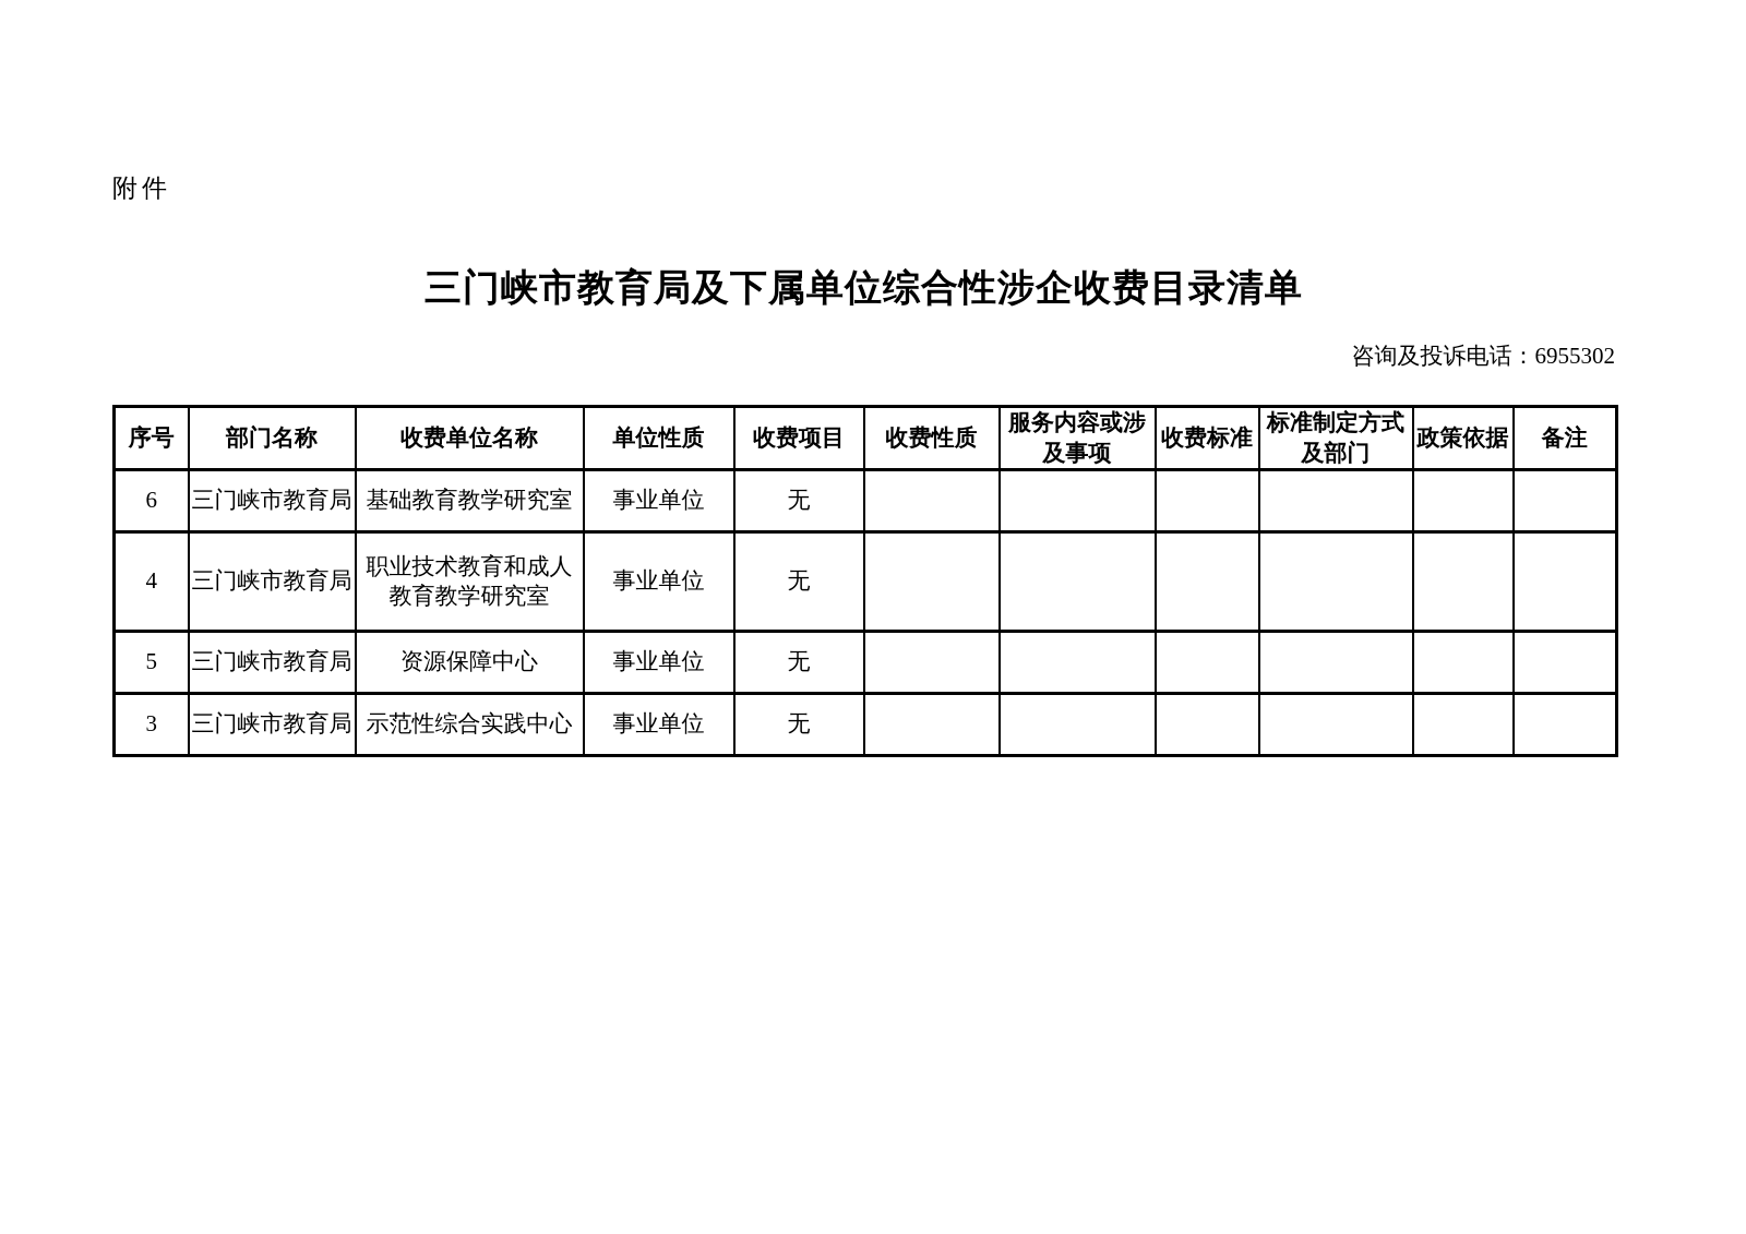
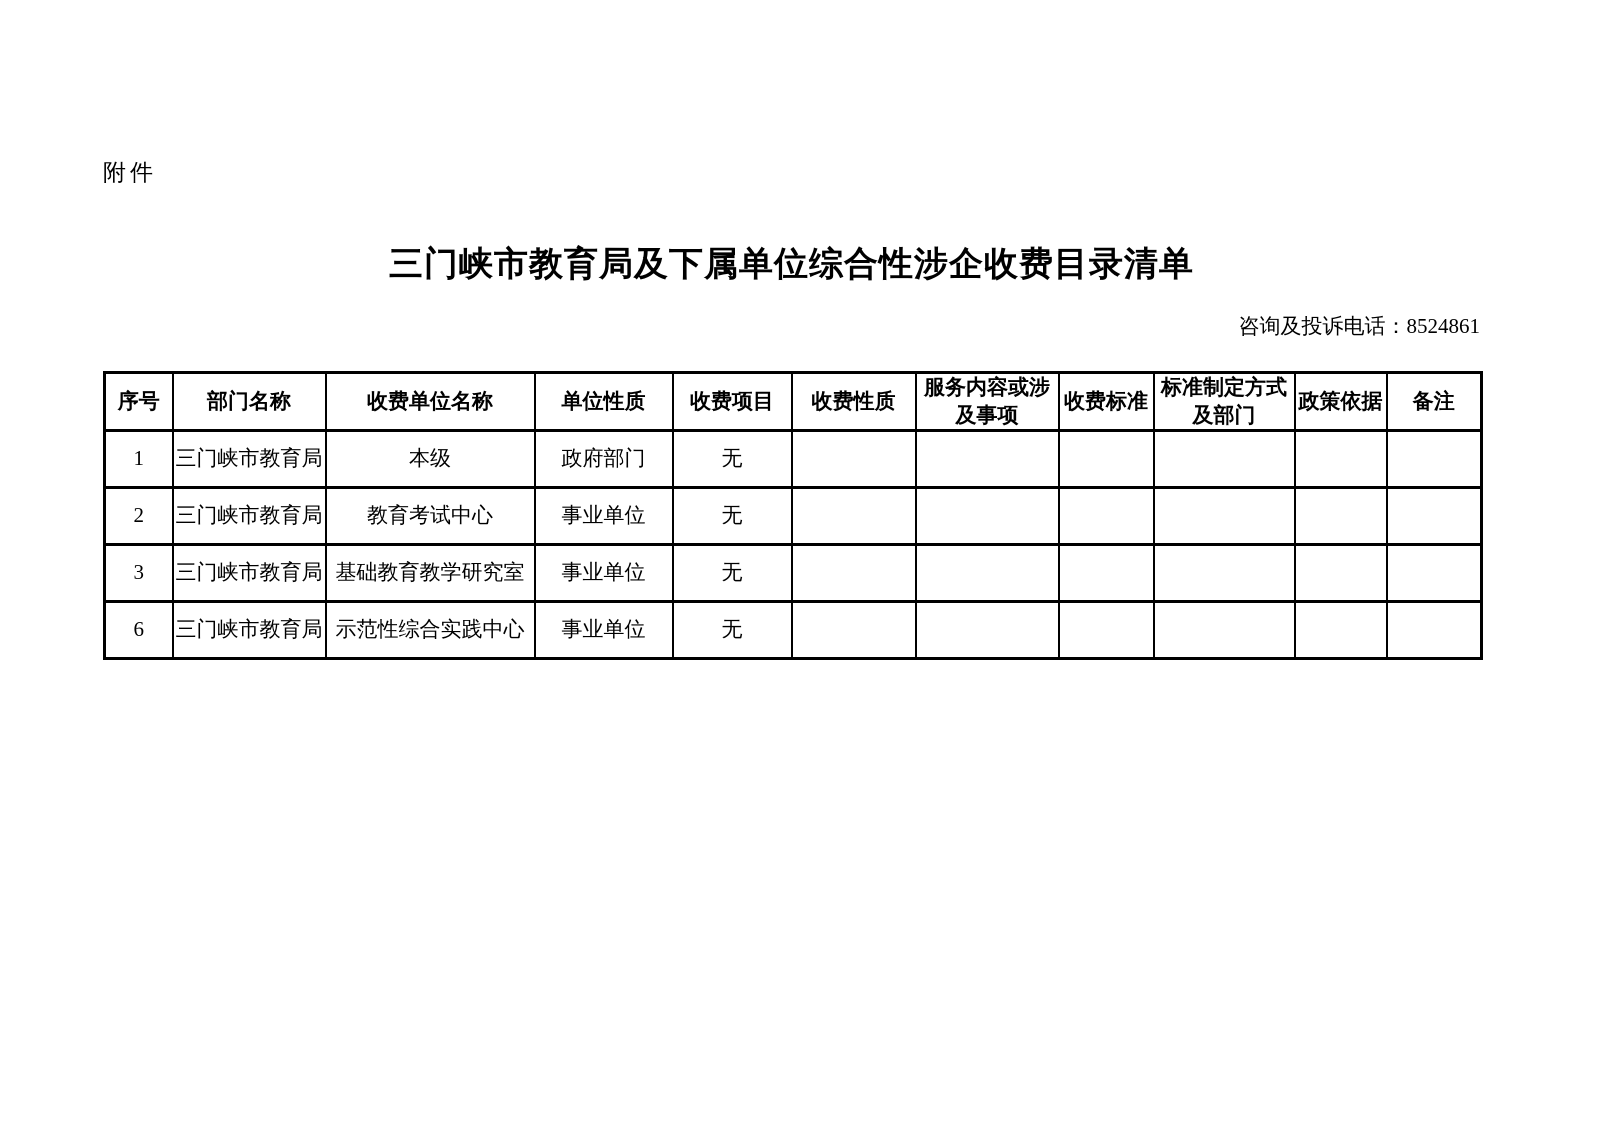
  附件
  三门峡市教育局及下属单位综合性涉企收费目录清单
- 咨询及投诉电话：6955302
+ 咨询及投诉电话：8524861
  序号	部门名称	收费单位名称	单位性质	收费项目	收费性质	服务内容或涉及事项	收费标准	标准制定方式及部门	政策依据	备注
+ 1	三门峡市教育局	本级	政府部门	无
+ 2	三门峡市教育局	教育考试中心	事业单位	无
- 6	三门峡市教育局	基础教育教学研究室	事业单位	无
+ 3	三门峡市教育局	基础教育教学研究室	事业单位	无
- 4	三门峡市教育局	职业技术教育和成人教育教学研究室	事业单位	无
- 5	三门峡市教育局	资源保障中心	事业单位	无
- 3	三门峡市教育局	示范性综合实践中心	事业单位	无
+ 6	三门峡市教育局	示范性综合实践中心	事业单位	无
